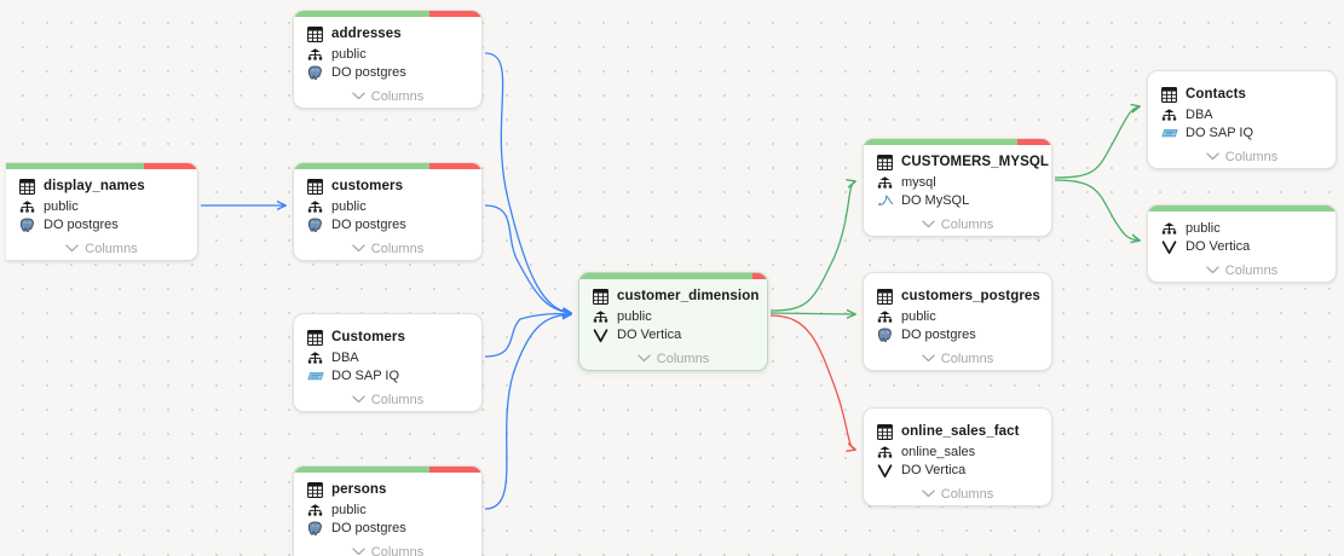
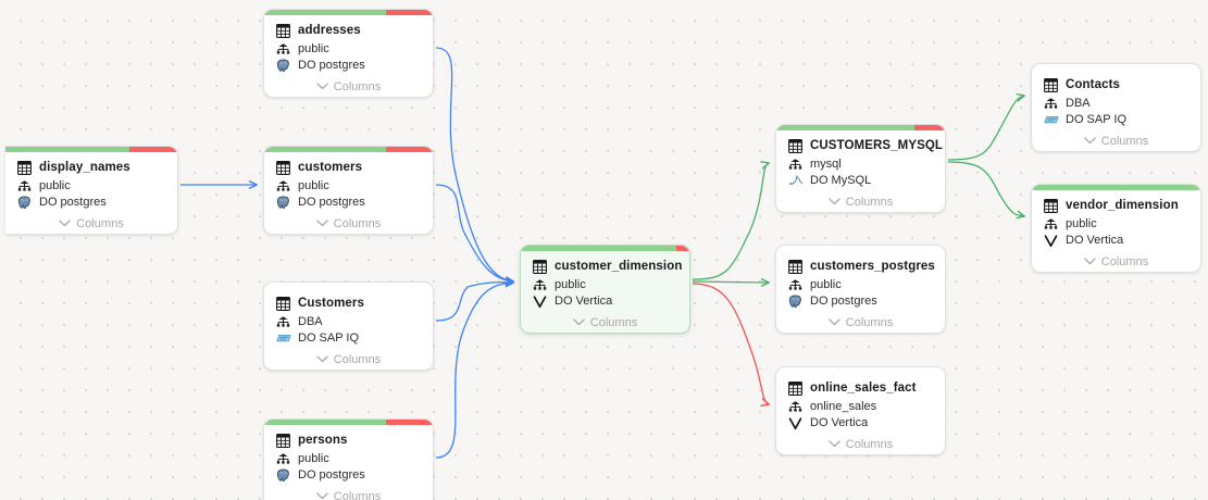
  display_names
  public
  DO postgres
  Columns
  addresses
  public
  DO postgres
  Columns
  customers
  public
  DO postgres
  Columns
  Customers
  DBA
  DO SAP IQ
  Columns
  persons
  public
  DO postgres
  Columns
  customer_dimension
  public
  DO Vertica
  Columns
  CUSTOMERS_MYSQL
  mysql
  DO MySQL
  Columns
  customers_postgres
  public
  DO postgres
  Columns
  online_sales_fact
  online_sales
  DO Vertica
  Columns
  Contacts
  DBA
  DO SAP IQ
  Columns
+ vendor_dimension
  public
  DO Vertica
  Columns
